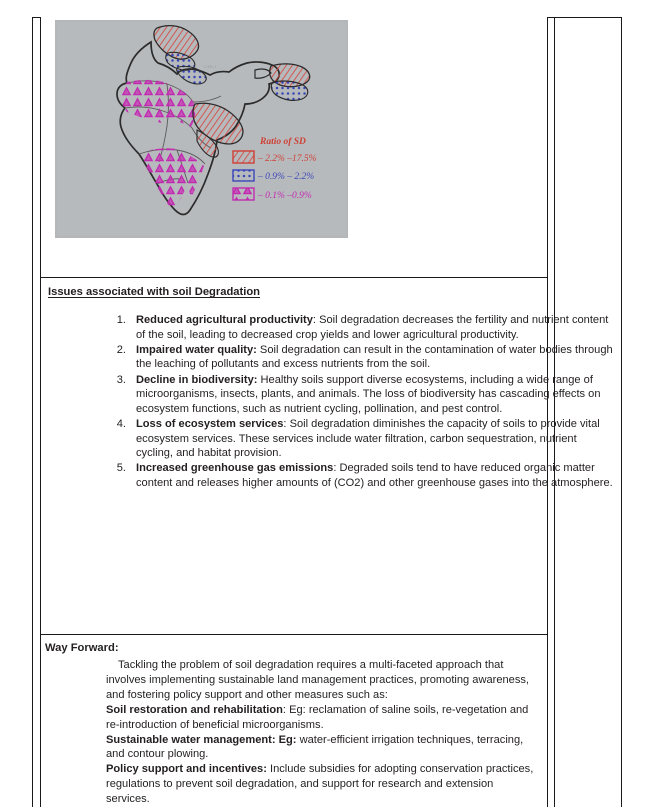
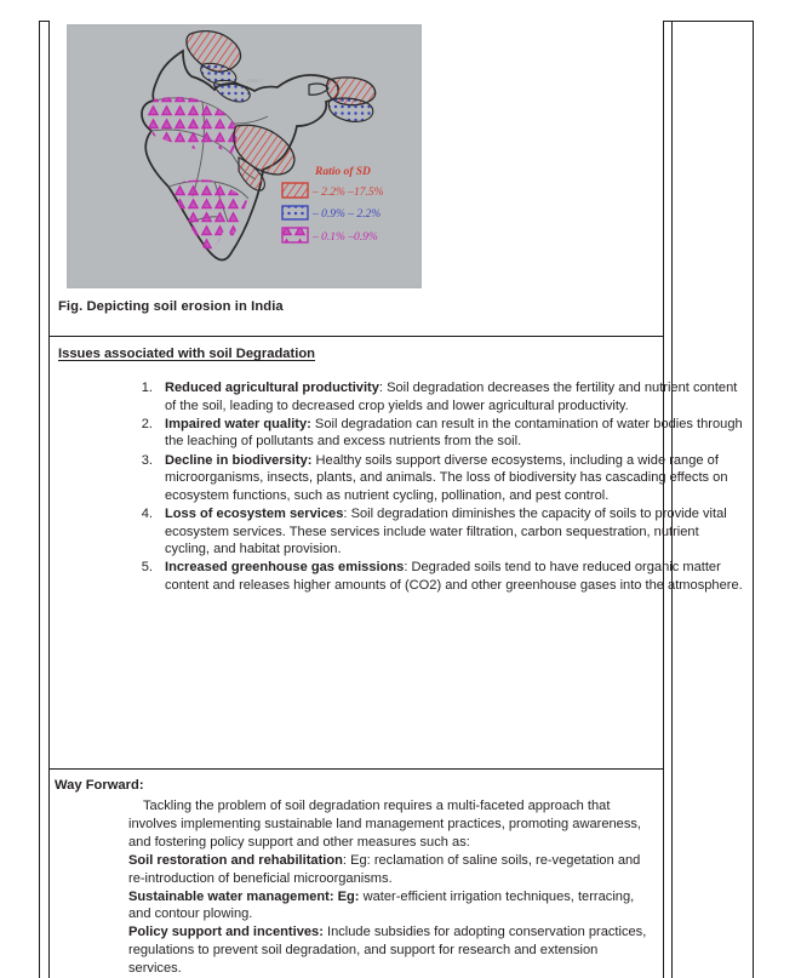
  Ratio of SD
  – 2.2% –17.5%
  – 0.9% – 2.2%
  – 0.1% –0.9%
+ Fig. Depicting soil erosion in India
  Issues associated with soil Degradation
  1.
  Reduced agricultural productivity: Soil degradation decreases the fertility and nutrient content of the soil, leading to decreased crop yields and lower agricultural productivity.
  2.
  Impaired water quality: Soil degradation can result in the contamination of water bodies through the leaching of pollutants and excess nutrients from the soil.
  3.
  Decline in biodiversity: Healthy soils support diverse ecosystems, including a wide range of microorganisms, insects, plants, and animals. The loss of biodiversity has cascading effects on ecosystem functions, such as nutrient cycling, pollination, and pest control.
  4.
  Loss of ecosystem services: Soil degradation diminishes the capacity of soils to provide vital ecosystem services. These services include water filtration, carbon sequestration, nutrient cycling, and habitat provision.
  5.
  Increased greenhouse gas emissions: Degraded soils tend to have reduced organic matter content and releases higher amounts of (CO2) and other greenhouse gases into the atmosphere.
  Way Forward:
  Tackling the problem of soil degradation requires a multi-faceted approach that involves implementing sustainable land management practices, promoting awareness, and fostering policy support and other measures such as:
  Soil restoration and rehabilitation: Eg: reclamation of saline soils, re-vegetation and re-introduction of beneficial microorganisms.
  Sustainable water management: Eg: water-efficient irrigation techniques, terracing, and contour plowing.
  Policy support and incentives: Include subsidies for adopting conservation practices, regulations to prevent soil degradation, and support for research and extension services.
